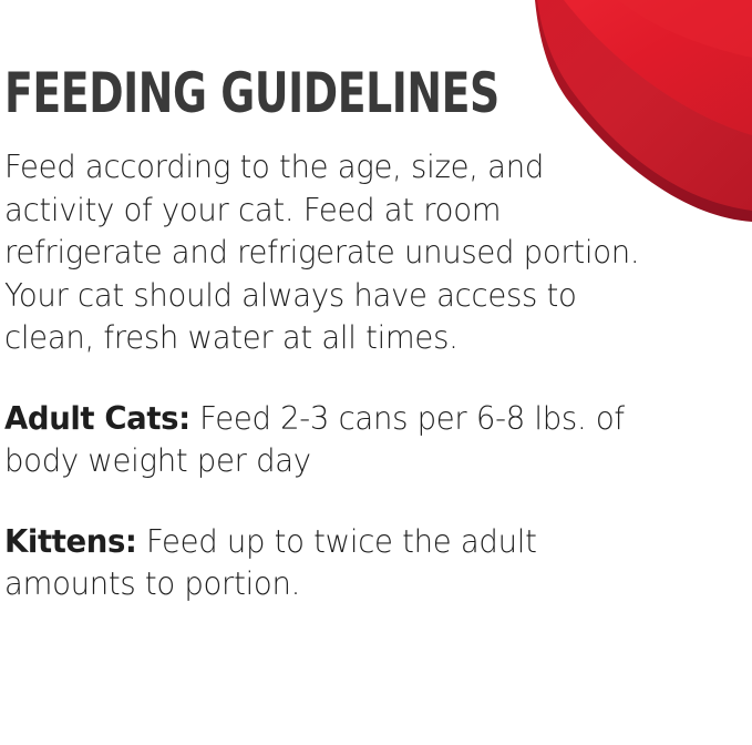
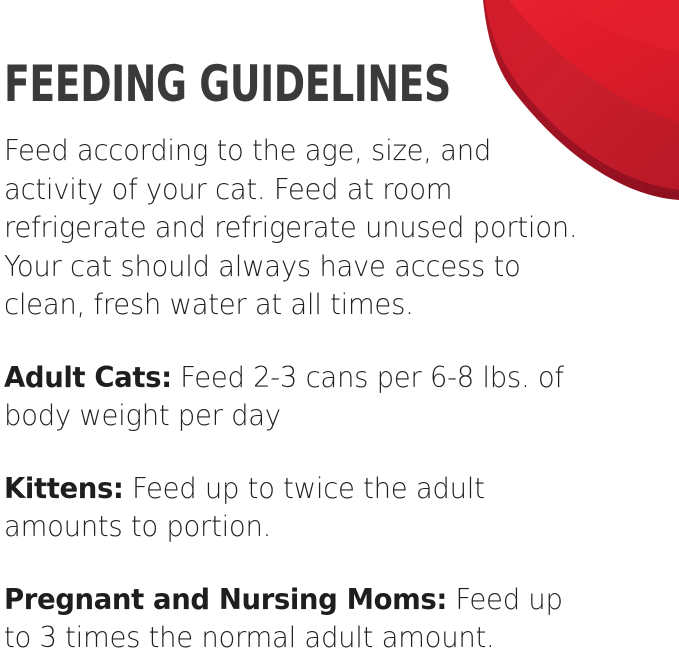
  FEEDING GUIDELINES
  Feed according to the age, size, and activity of your cat. Feed at room refrigerate and refrigerate unused portion. Your cat should always have access to clean, fresh water at all times.
  Adult Cats: Feed 2-3 cans per 6-8 lbs. of body weight per day
  Kittens: Feed up to twice the adult amounts to portion.
+ Pregnant and Nursing Moms: Feed up to 3 times the normal adult amount.
